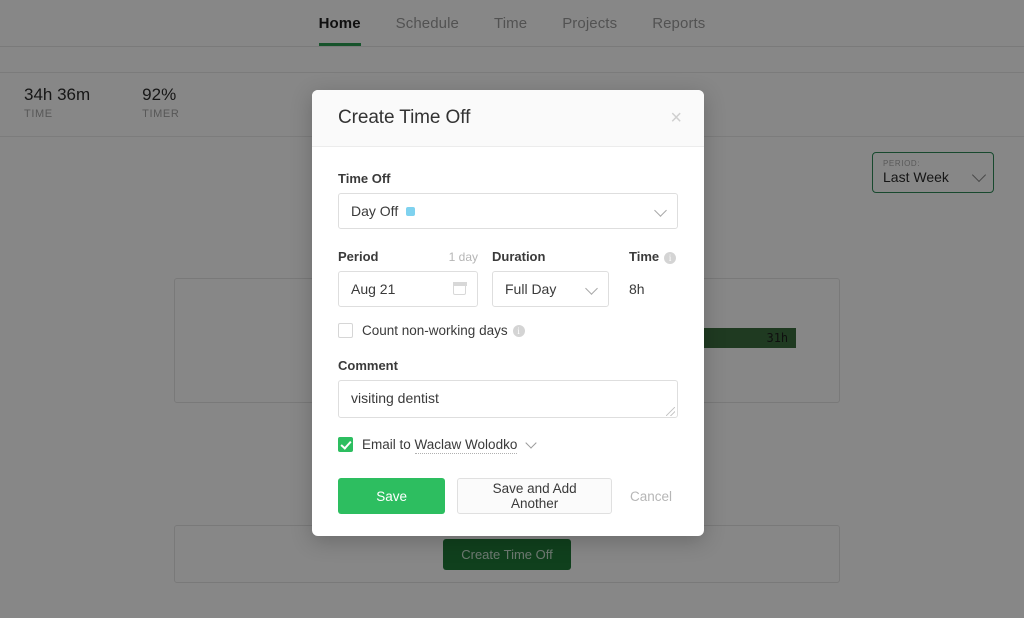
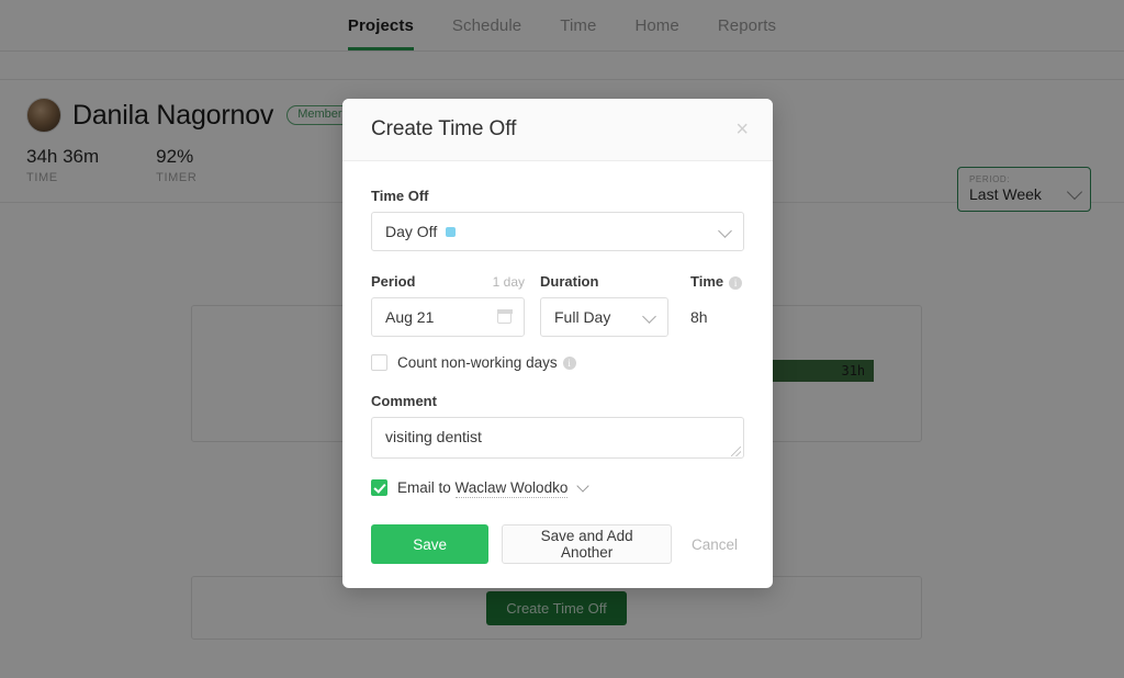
- Home
+ Projects
  Schedule
  Time
- Projects
+ Home
  Reports
+ Danila Nagornov
+ Member
  34h 36m
  TIME
  92%
  TIMER
  PERIOD:
  Last Week
  31h
  Create Time Off
  Create Time Off
  ×
  Time Off
  Day Off
  Period
  1 day
  Aug 21
  Duration
  Full Day
  Time
  i
  8h
  Count non-working days
  i
  Comment
  visiting dentist
  Email to Waclaw Wolodko
  Save
  Save and Add Another
  Cancel
